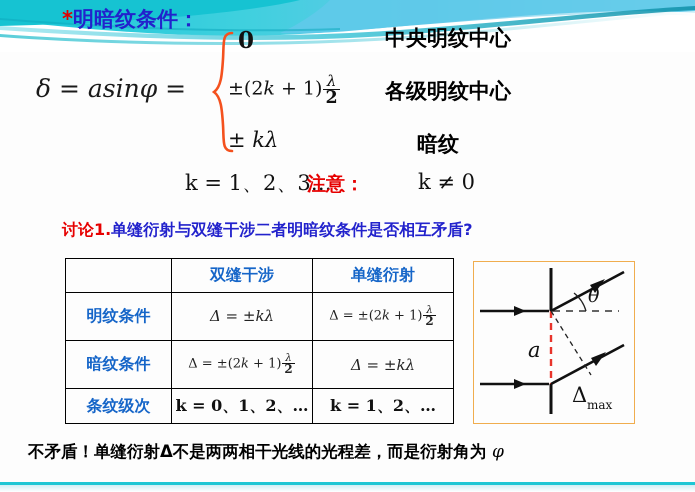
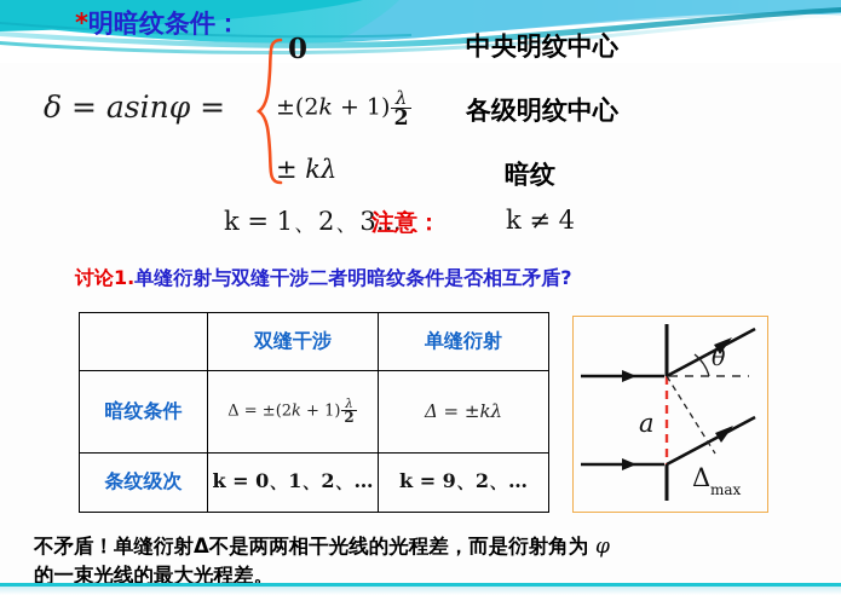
  *明暗纹条件：
  δ = asinφ =
  0
  ±(2k + 1)
  λ
  2
  ± kλ
  中央明纹中心
  各级明纹中心
  暗纹
  k = 1、2、3…
  注意：
- k ≠ 0
+ k ≠ 4
  讨论1.单缝衍射与双缝干涉二者明暗纹条件是否相互矛盾?
  	双缝干涉	单缝衍射
- 明纹条件	Δ = ±kλ	Δ = ±(2k + 1) λ2
  暗纹条件	Δ = ±(2k + 1) λ2	Δ = ±kλ
- 条纹级次	k = 0、1、2、…	k = 1、2、…
+ 条纹级次	k = 0、1、2、…	k = 9、2、…
  θ
  a
  Δ
  max
  不矛盾！单缝衍射Δ不是两两相干光线的光程差，而是衍射角为 φ
+ 的一束光线的最大光程差。
